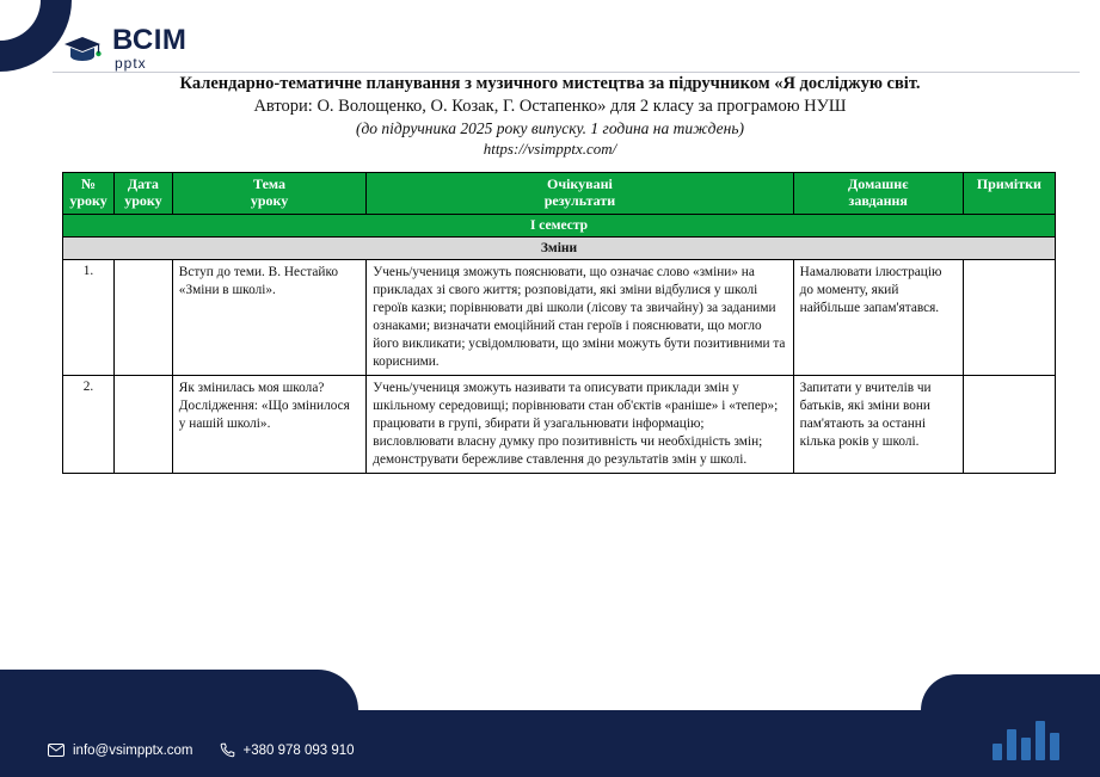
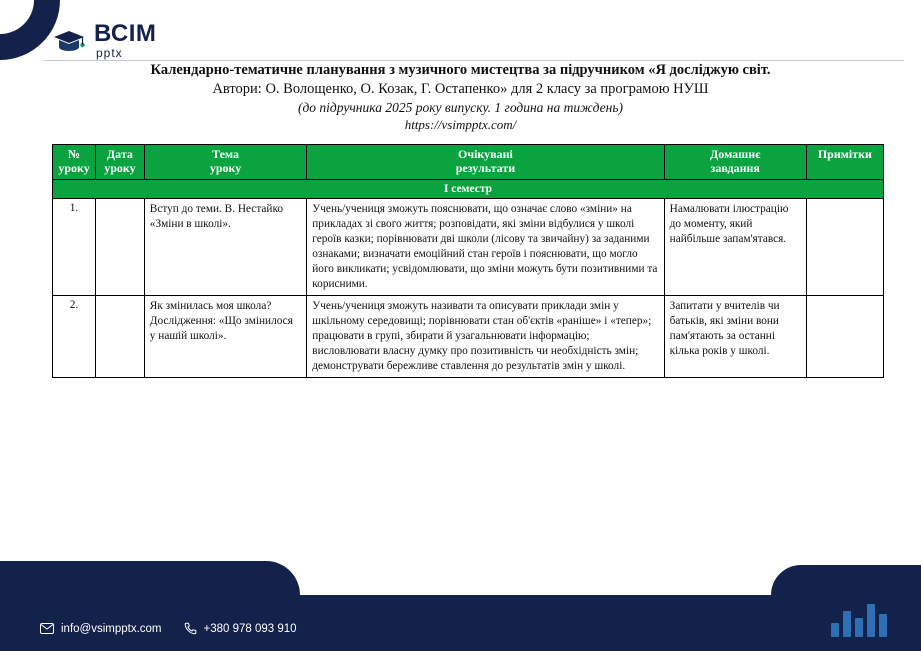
  ВСІМ
  pptx
  Календарно-тематичне планування з музичного мистецтва за підручником «Я досліджую світ.
  Автори: О. Волощенко, О. Козак, Г. Остапенко» для 2 класу за програмою НУШ
  (до підручника 2025 року випуску. 1 година на тиждень)
  https://vsimpptx.com/
  №уроку	Датауроку	Темауроку	Очікуванірезультати	Домашнєзавдання	Примітки
  І семестр
- Зміни
  1.		Вступ до теми. В. Нестайко «Зміни в школі».	Учень/учениця зможуть пояснювати, що означає слово «зміни» на прикладах зі свого життя; розповідати, які зміни відбулися у школі героїв казки; порівнювати дві школи (лісову та звичайну) за заданими ознаками; визначати емоційний стан героїв і пояснювати, що могло його викликати; усвідомлювати, що зміни можуть бути позитивними та корисними.	Намалювати ілюстрацію до моменту, який найбільше запам'ятався.
  2.		Як змінилась моя школа? Дослідження: «Що змінилося у нашій школі».	Учень/учениця зможуть називати та описувати приклади змін у шкільному середовищі; порівнювати стан об'єктів «раніше» і «тепер»; працювати в групі, збирати й узагальнювати інформацію; висловлювати власну думку про позитивність чи необхідність змін; демонструвати бережливе ставлення до результатів змін у школі.	Запитати у вчителів чи батьків, які зміни вони пам'ятають за останні кілька років у школі.
  info@vsimpptx.com
  +380 978 093 910
